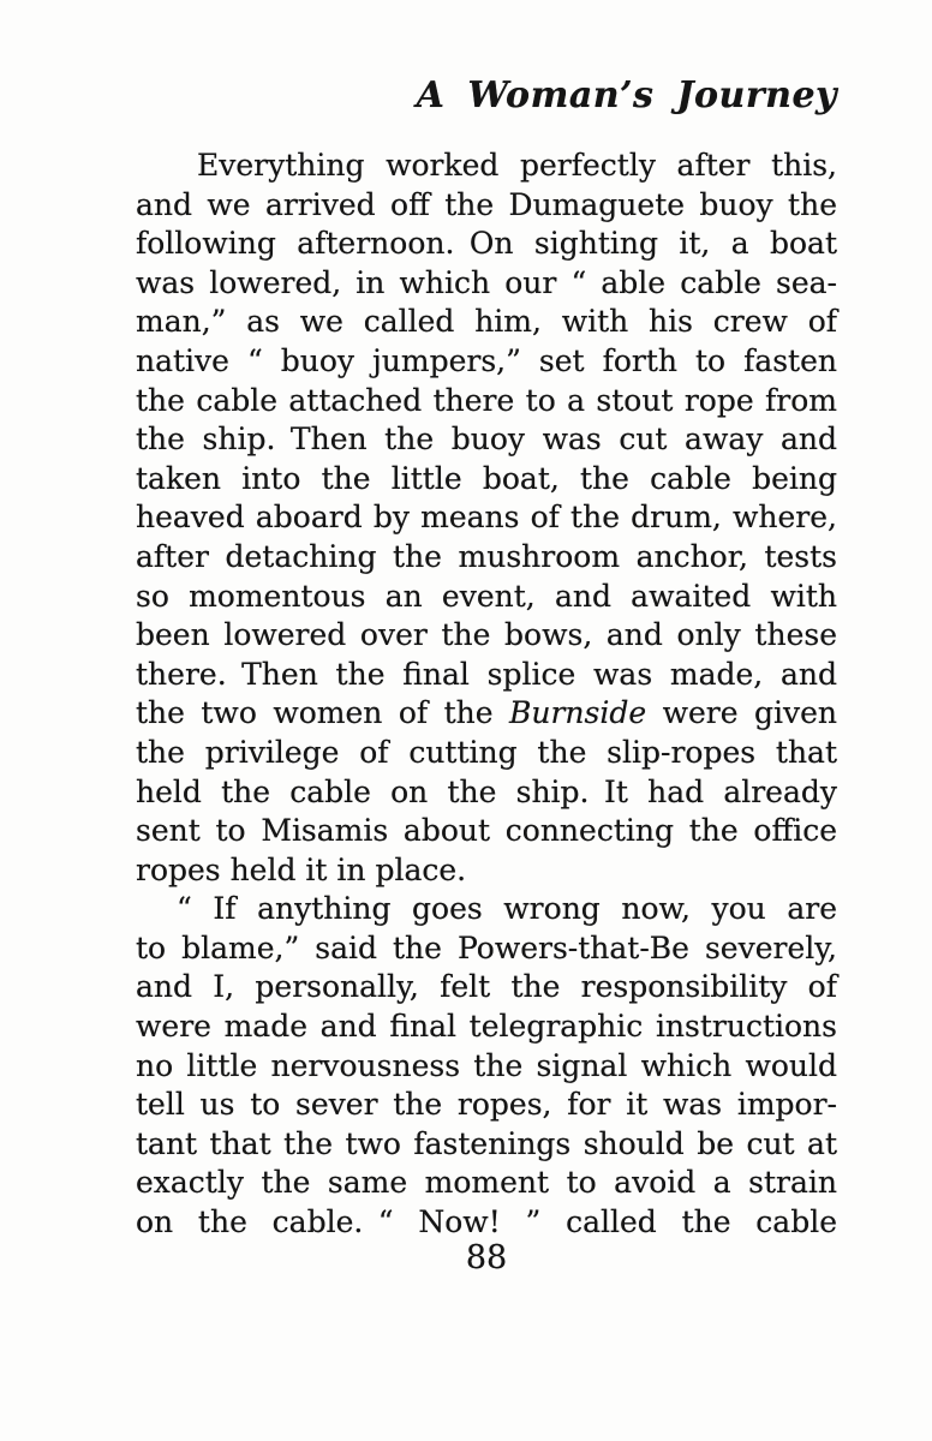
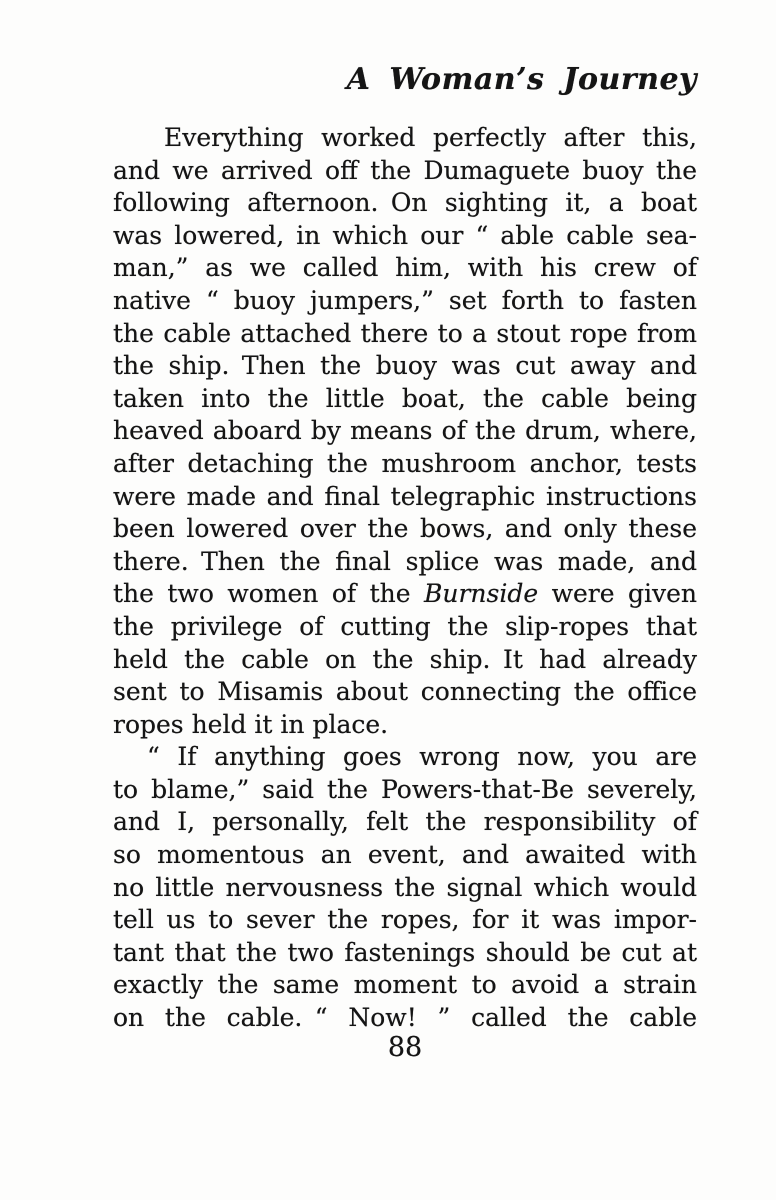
  A Woman’s Journey
  Everything worked perfectly after this,
  and we arrived off the Dumaguete buoy the
  following afternoon. On sighting it, a boat
  was lowered, in which our “ able cable sea-
  man,” as we called him, with his crew of
  native “ buoy jumpers,” set forth to fasten
  the cable attached there to a stout rope from
  the ship. Then the buoy was cut away and
  taken into the little boat, the cable being
  heaved aboard by means of the drum, where,
  after detaching the mushroom anchor, tests
- so momentous an event, and awaited with
+ were made and final telegraphic instructions
  been lowered over the bows, and only these
  there. Then the final splice was made, and
  the two women of the Burnside were given
  the privilege of cutting the slip-ropes that
  held the cable on the ship. It had already
  sent to Misamis about connecting the office
  ropes held it in place.
  “ If anything goes wrong now, you are
  to blame,” said the Powers-that-Be severely,
  and I, personally, felt the responsibility of
- were made and final telegraphic instructions
+ so momentous an event, and awaited with
  no little nervousness the signal which would
  tell us to sever the ropes, for it was impor-
  tant that the two fastenings should be cut at
  exactly the same moment to avoid a strain
  on the cable. “ Now! ” called the cable
  88
